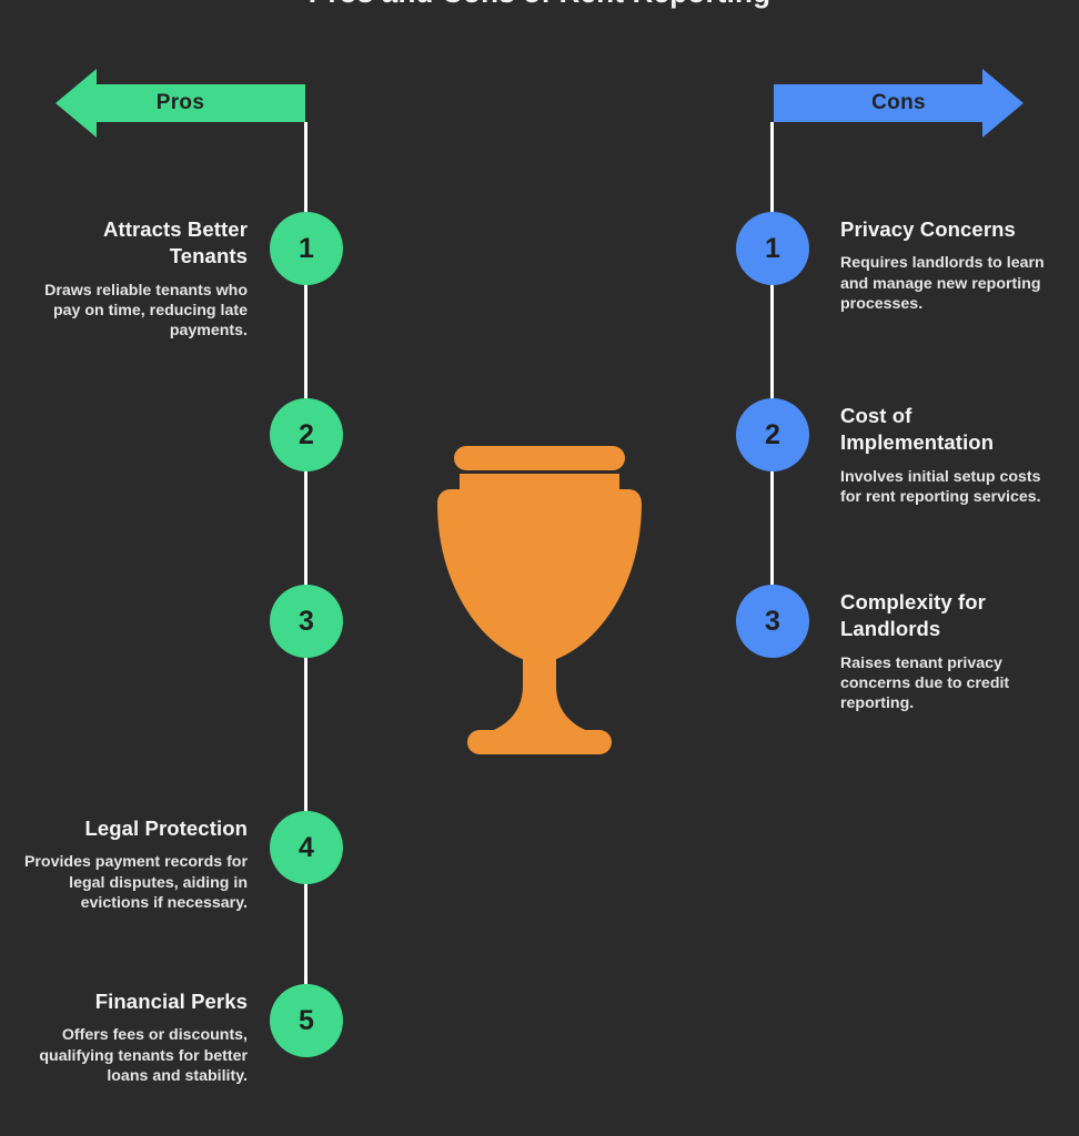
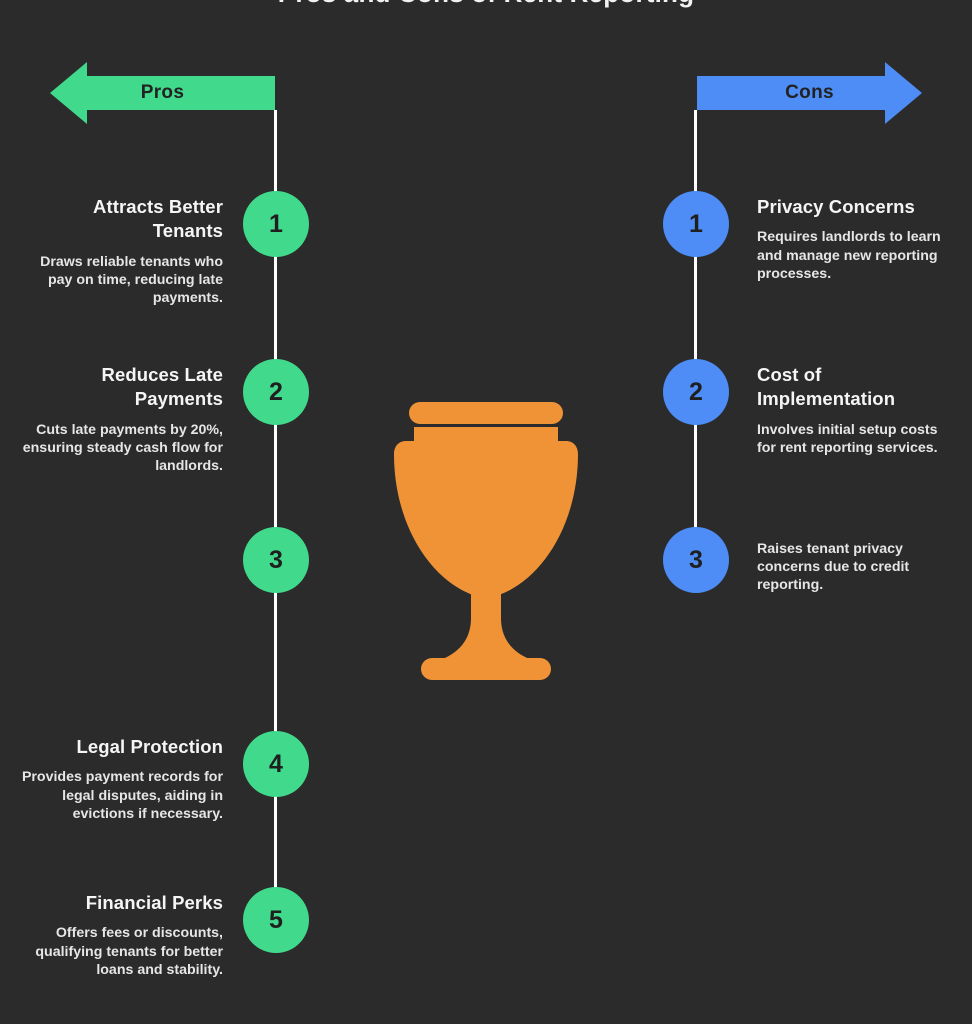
  Pros
  Cons
  1
  2
  3
  4
  5
  Attracts Better Tenants
  Draws reliable tenants who pay on time, reducing late payments.
+ Reduces Late Payments
+ Cuts late payments by 20%, ensuring steady cash flow for landlords.
  Legal Protection
  Provides payment records for legal disputes, aiding in evictions if necessary.
  Financial Perks
  Offers fees or discounts, qualifying tenants for better loans and stability.
  1
  2
  3
  Privacy Concerns
  Requires landlords to learn and manage new reporting processes.
  Cost of Implementation
  Involves initial setup costs for rent reporting services.
- Complexity for Landlords
  Raises tenant privacy concerns due to credit reporting.
